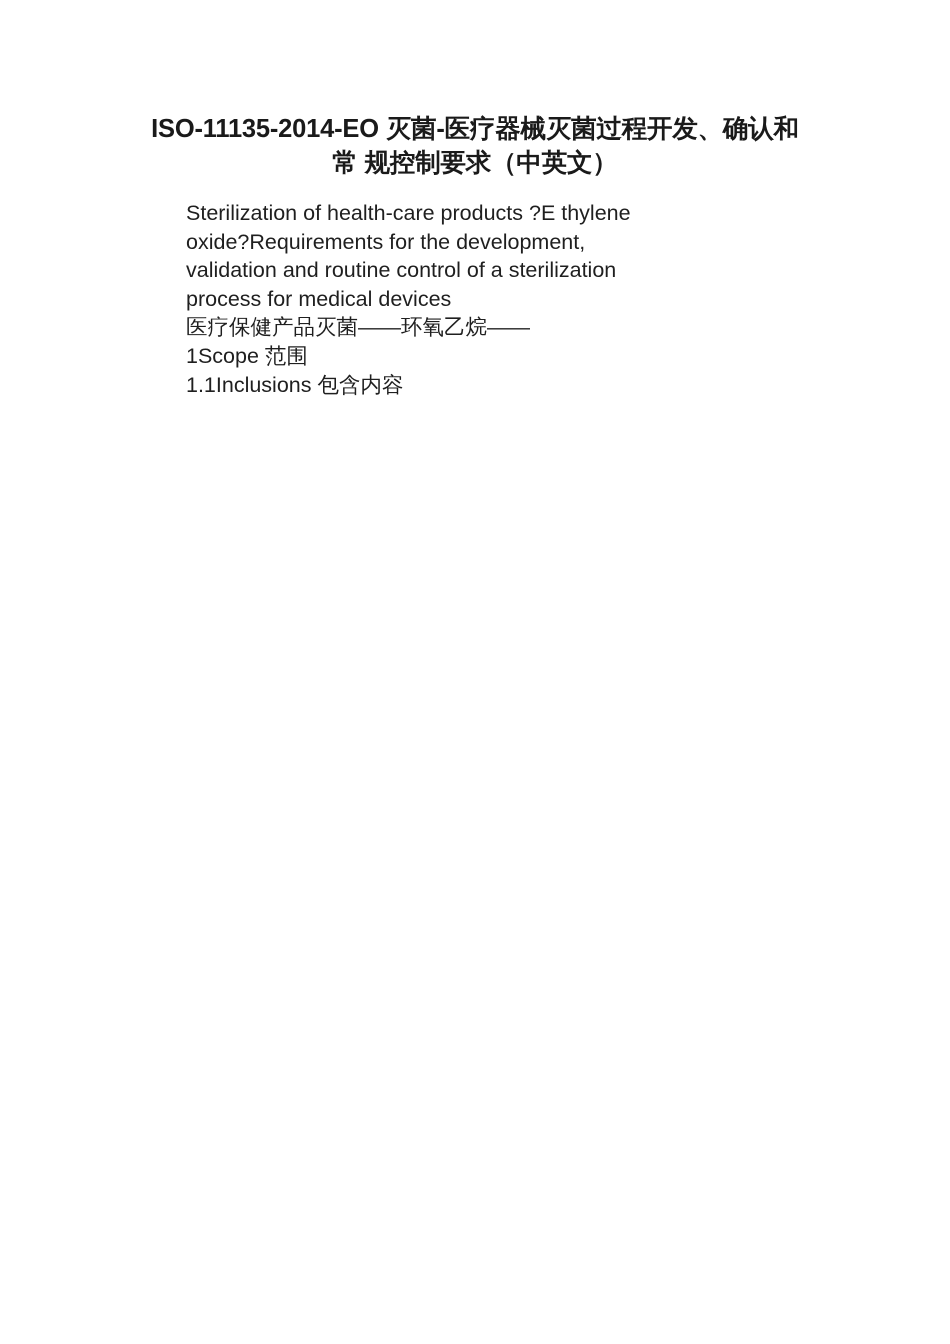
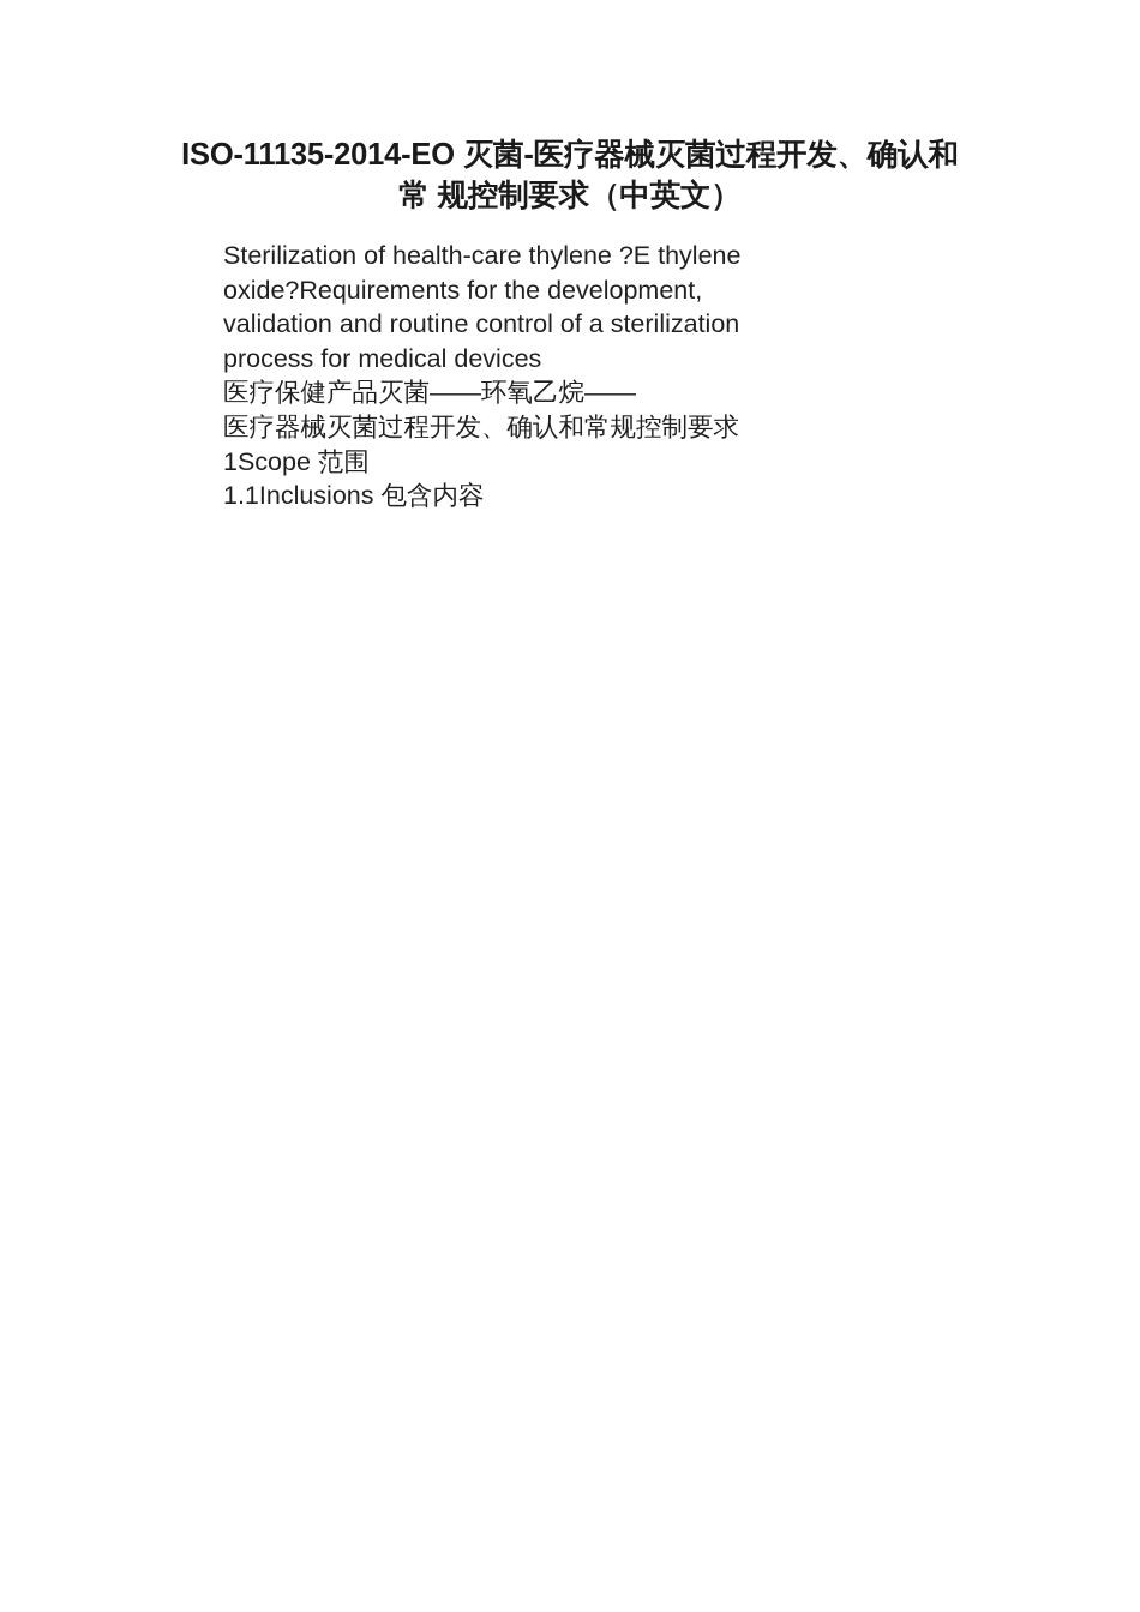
  ISO-11135-2014-EO 灭菌-医疗器械灭菌过程开发、确认和常 规控制要求（中英文）
- Sterilization of health-care products ?E thylene
+ Sterilization of health-care thylene ?E thylene
  oxide?Requirements for the development,
  validation and routine control of a sterilization
  process for medical devices
  医疗保健产品灭菌——环氧乙烷——
+ 医疗器械灭菌过程开发、确认和常规控制要求
  1Scope 范围
  1.1Inclusions 包含内容
